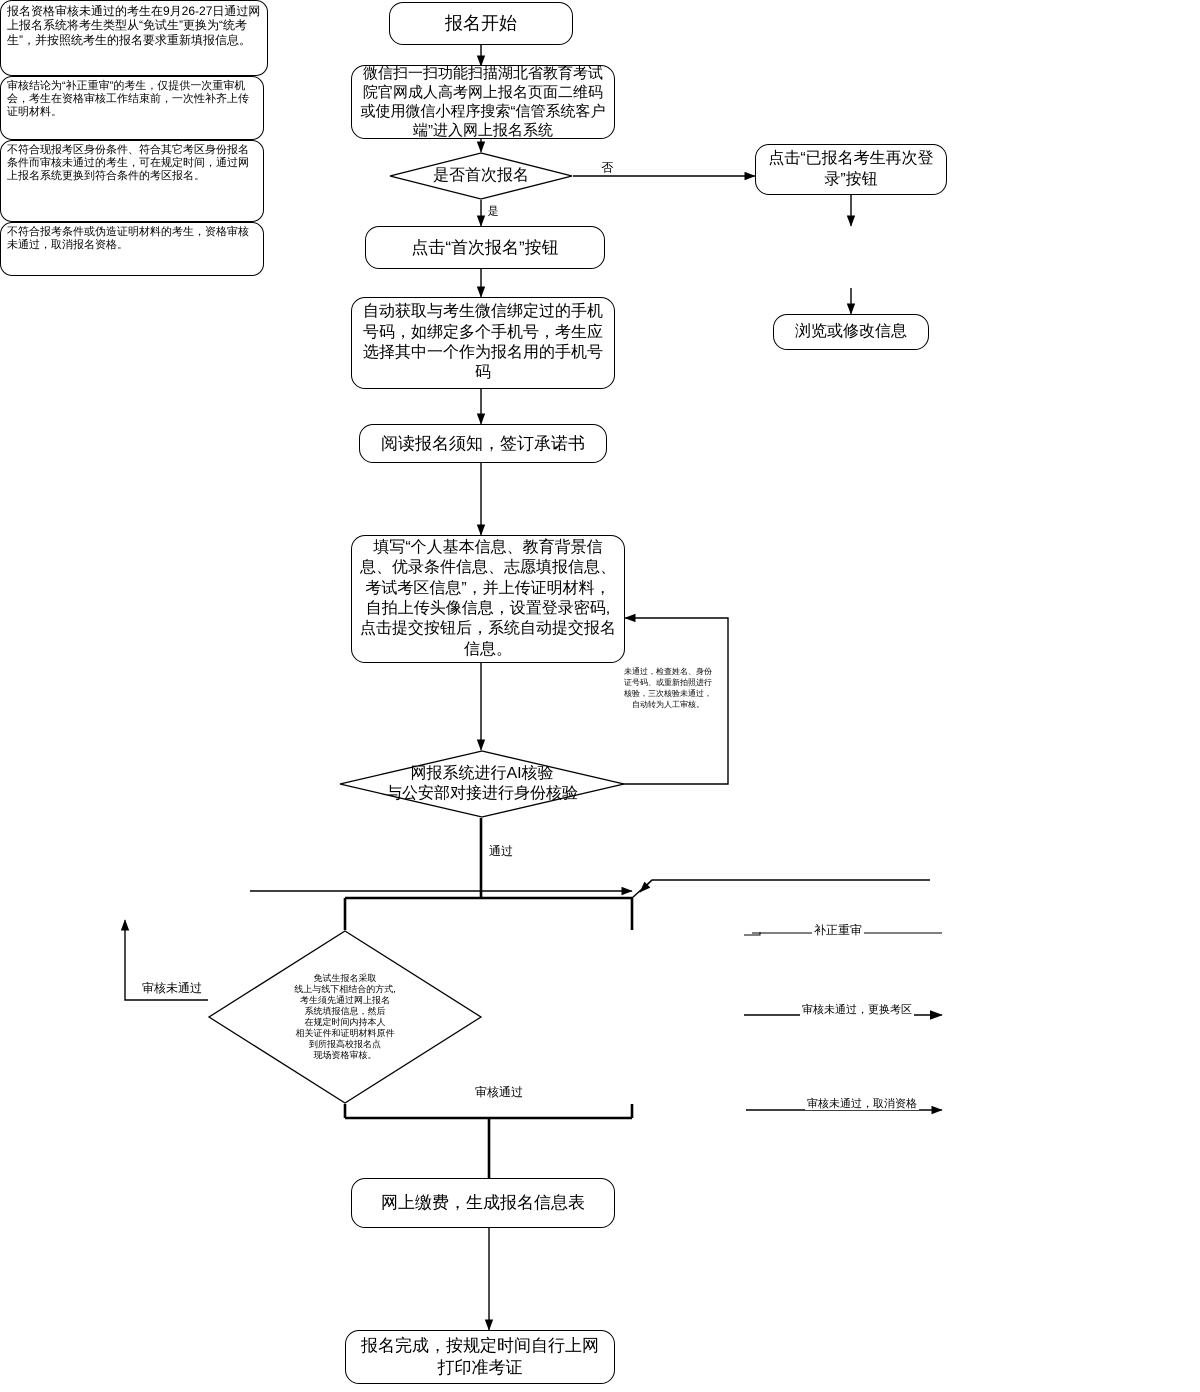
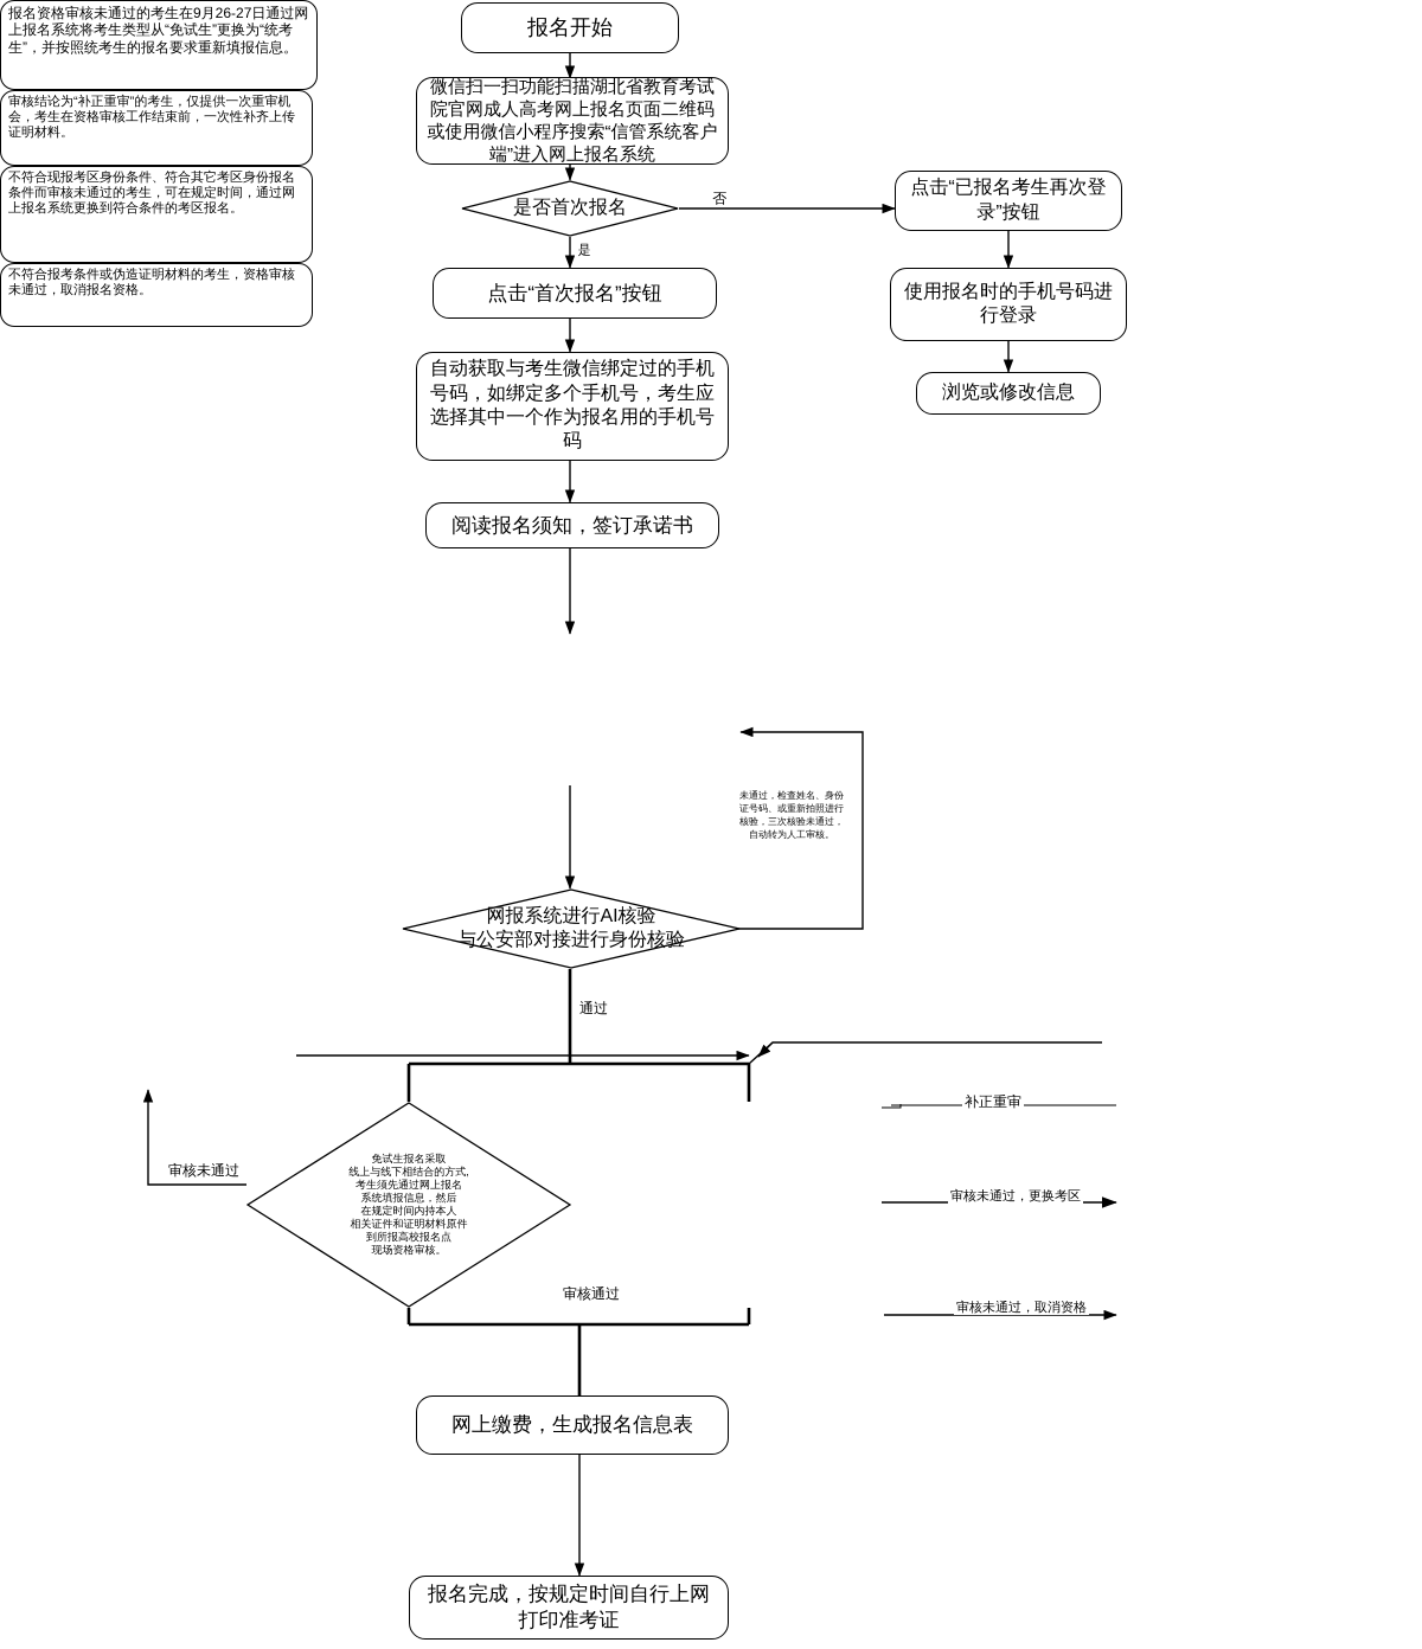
  报名开始
  微信扫一扫功能扫描湖北省教育考试院官网成人高考网上报名页面二维码或使用微信小程序搜索“信管系统客户端”进入网上报名系统
  是否首次报名
  点击“首次报名”按钮
  点击“已报名考生再次登录”按钮
+ 使用报名时的手机号码进行登录
  浏览或修改信息
  自动获取与考生微信绑定过的手机号码，如绑定多个手机号，考生应选择其中一个作为报名用的手机号码
  阅读报名须知，签订承诺书
- 填写“个人基本信息、教育背景信息、优录条件信息、志愿填报信息、考试考区信息”，并上传证明材料，自拍上传头像信息，设置登录密码,点击提交按钮后，系统自动提交报名信息。
  网报系统进行AI核验
  与公安部对接进行身份核验
  未通过，检查姓名、身份证号码、或重新拍照进行核验，三次核验未通过，自动转为人工审核。
  报名资格审核未通过的考生在9月26-27日通过网上报名系统将考生类型从“免试生”更换为“统考生”，并按照统考生的报名要求重新填报信息。
  免试生报名采取
  线上与线下相结合的方式,
  考生须先通过网上报名
  系统填报信息，然后
  在规定时间内持本人
  相关证件和证明材料原件
  到所报高校报名点
  现场资格审核。
  审核结论为“补正重审”的考生，仅提供一次重审机会，考生在资格审核工作结束前，一次性补齐上传证明材料。
  不符合现报考区身份条件、符合其它考区身份报名条件而审核未通过的考生，可在规定时间，通过网上报名系统更换到符合条件的考区报名。
  不符合报考条件或伪造证明材料的考生，资格审核未通过，取消报名资格。
  网上缴费，生成报名信息表
  报名完成，按规定时间自行上网打印准考证
  通过
  审核未通过
  审核通过
  补正重审
  审核未通过，更换考区
  审核未通过，取消资格
